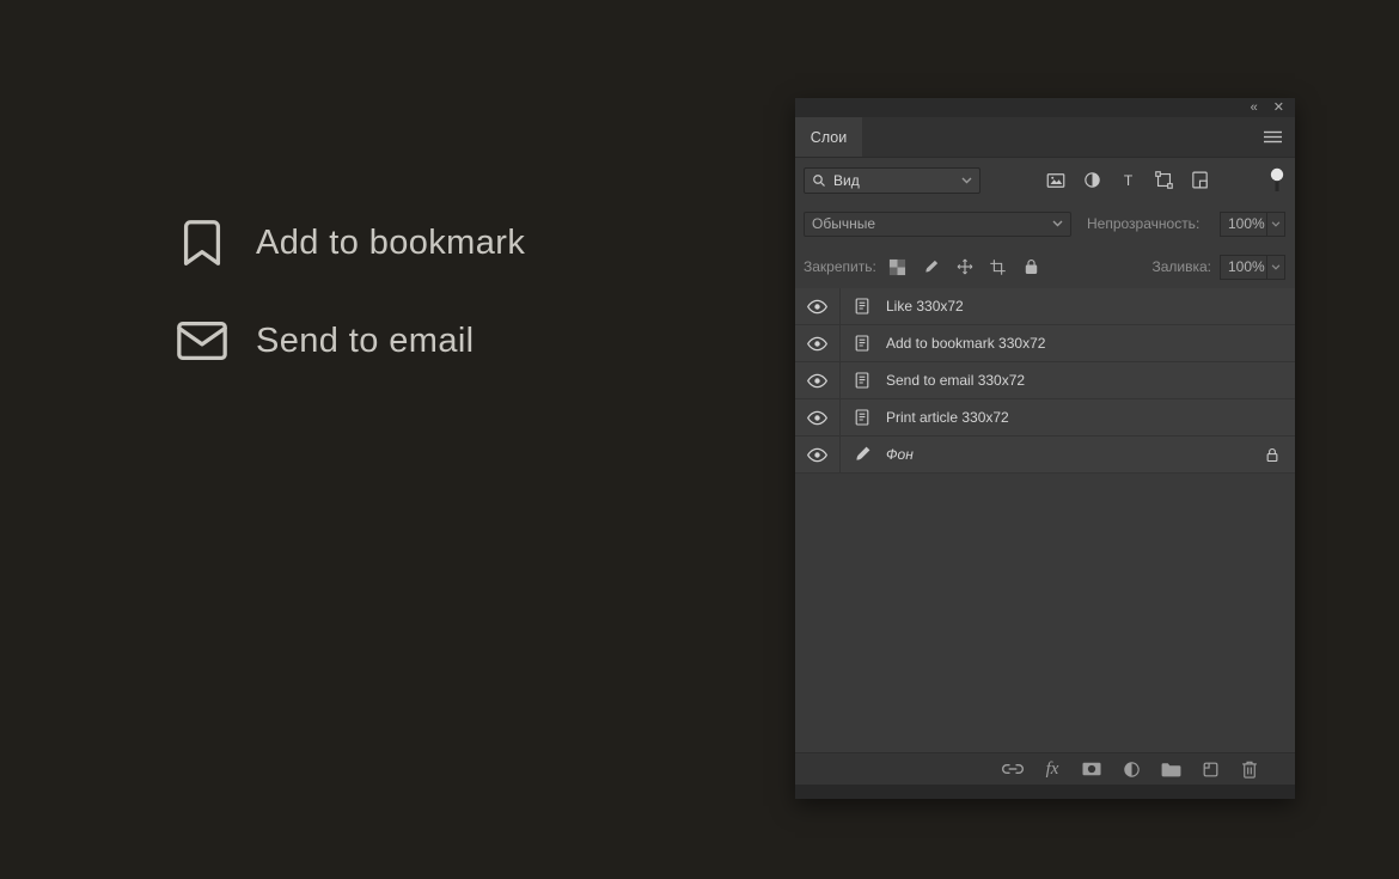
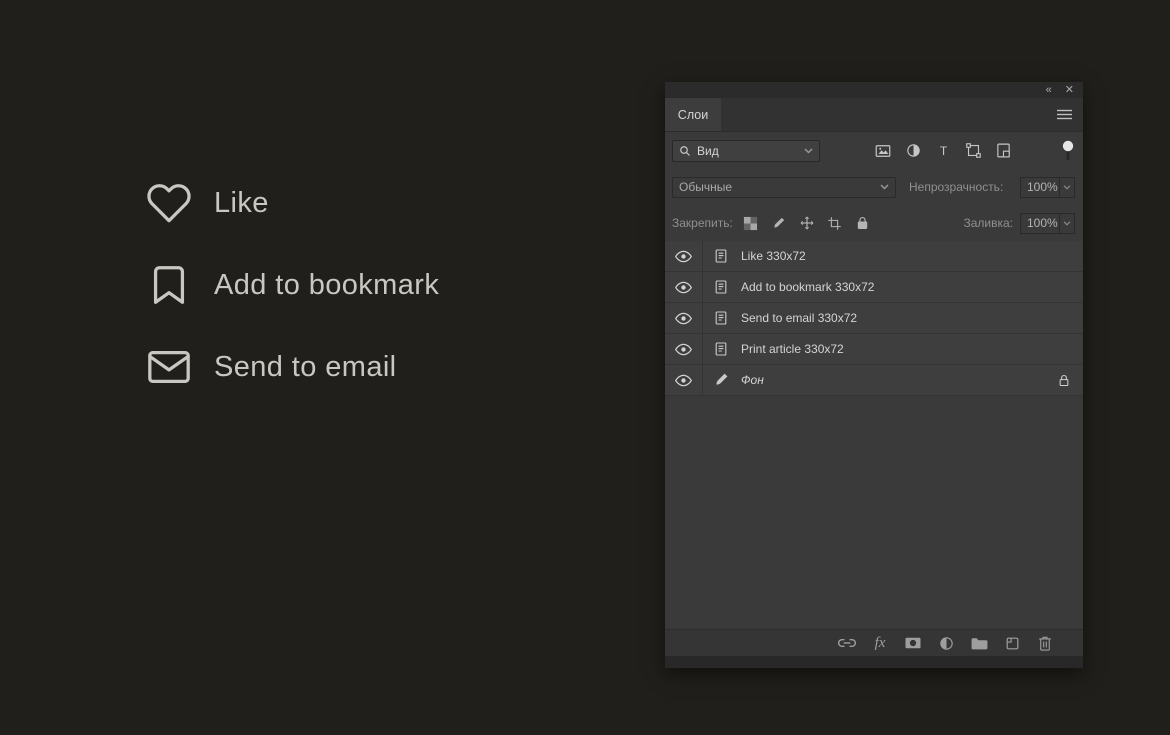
+ Like
  Add to bookmark
  Send to email
  «
  ✕
  Слои
  Вид
  T
  Обычные
  Непрозрачность:
  100%
  Закрепить:
  Заливка:
  100%
  Like 330x72
  Add to bookmark 330x72
  Send to email 330x72
  Print article 330x72
  Фон
  fx
